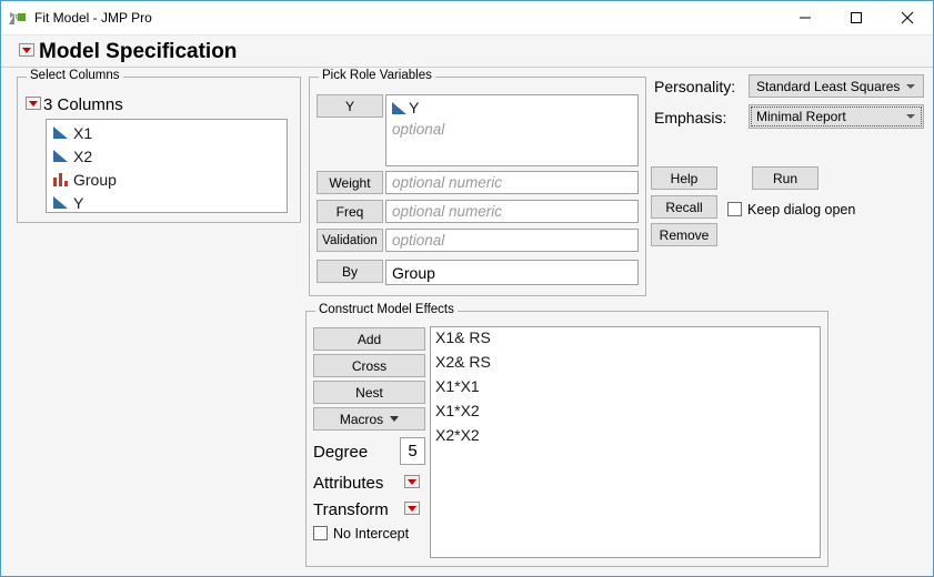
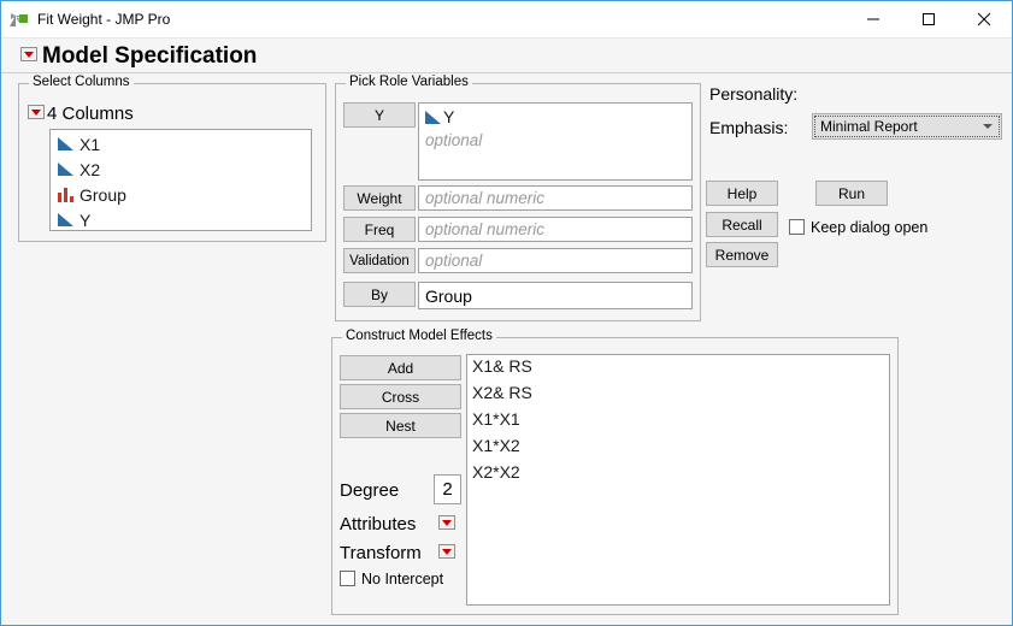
- Fit Model - JMP Pro
+ Fit Weight - JMP Pro
  Model Specification
  Select Columns
- 3 Columns
+ 4 Columns
  X1
  X2
  Group
  Y
  Pick Role Variables
  Y
  Y
  optional
  Weight
  optional numeric
  Freq
  optional numeric
  Validation
  optional
  By
  Group
  Personality:
- Standard Least Squares
  Emphasis:
  Minimal Report
  Help
  Run
  Recall
  Remove
  Keep dialog open
  Construct Model Effects
  Add
  Cross
  Nest
- Macros
  Degree
- 5
+ 2
  Attributes
  Transform
  No Intercept
  X1& RS
  X2& RS
  X1*X1
  X1*X2
  X2*X2
